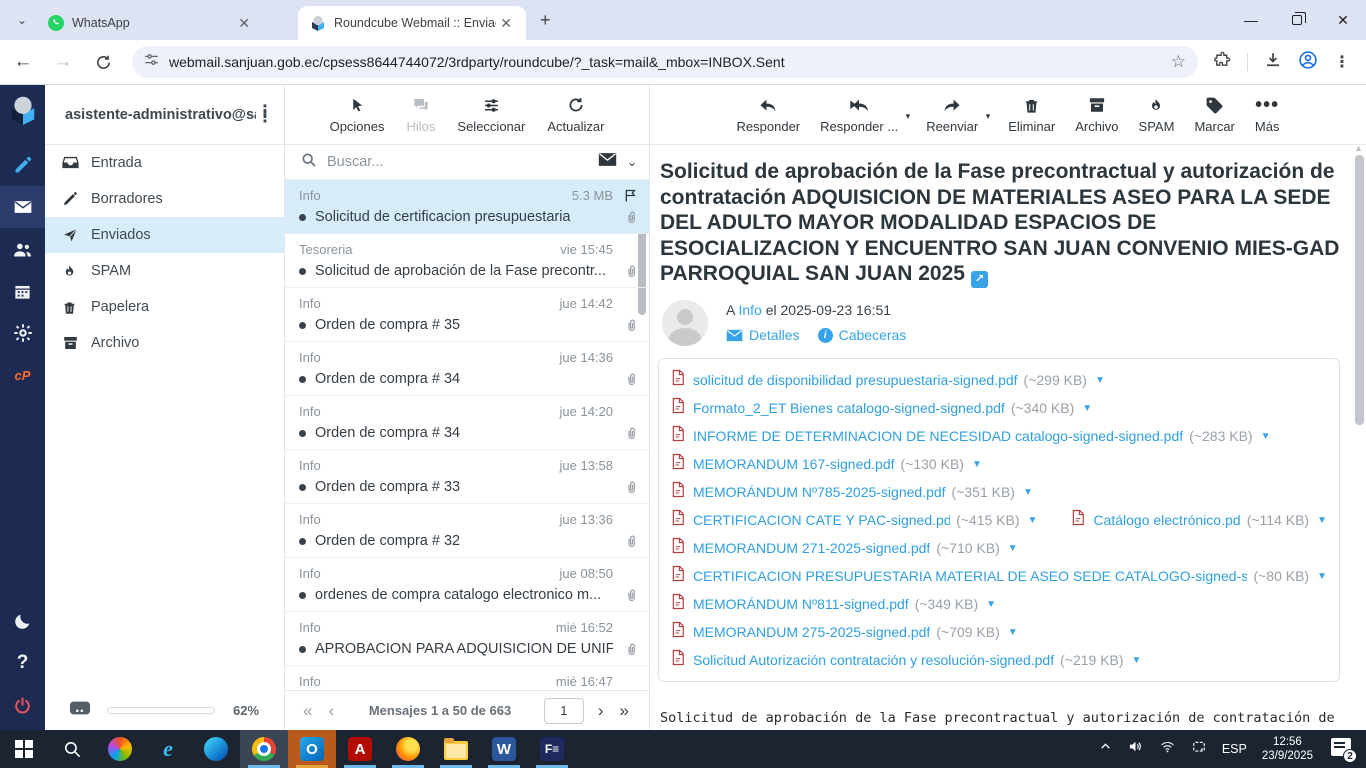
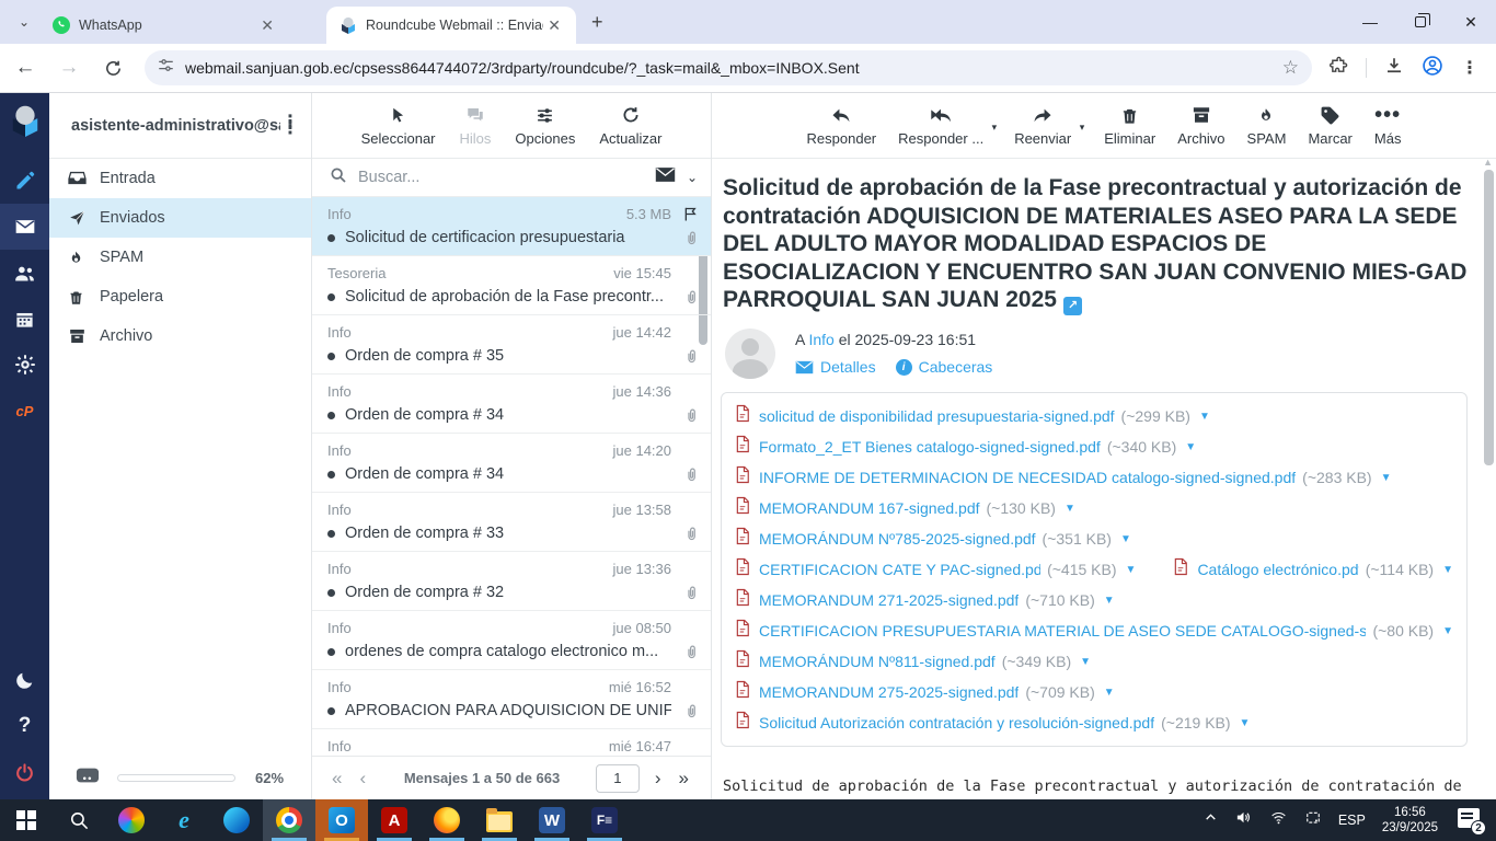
  ⌄
  WhatsApp
  ✕
  Roundcube Webmail :: Envia
  ✕
  +
  —
  ✕
  ←
  →
  webmail.sanjuan.gob.ec/cpsess8644744072/3rdparty/roundcube/?_task=mail&_mbox=INBOX.Sent
  ☆
  ⋮
  cP
  ?
  asistente-administrativo@s
  ⋮
  ⋮
  Entrada
- Borradores
  Enviados
  SPAM
  Papelera
  Archivo
  62%
- Opciones
+ Seleccionar
  Hilos
- Seleccionar
+ Opciones
  Actualizar
  Buscar...
  ⌄
  Info
  5.3 MB
  Solicitud de certificacion presupuestaria
  Tesoreria
  vie 15:45
  Solicitud de aprobación de la Fase precontr...
  Info
  jue 14:42
  Orden de compra # 35
  Info
  jue 14:36
  Orden de compra # 34
  Info
  jue 14:20
  Orden de compra # 34
  Info
  jue 13:58
  Orden de compra # 33
  Info
  jue 13:36
  Orden de compra # 32
  Info
  jue 08:50
  ordenes de compra catalogo electronico m...
  Info
  mié 16:52
  APROBACION PARA ADQUISICION DE UNIF
  Info
  mié 16:47
  «
  ‹
  Mensajes 1 a 50 de 663
  1
  ›
  »
  Responder
  Responder ...
  ▾
  Reenviar
  ▾
  Eliminar
  Archivo
  SPAM
  Marcar
  •••
  Más
  Solicitud de aprobación de la Fase precontractual y autorización de contratación ADQUISICION DE MATERIALES ASEO PARA LA SEDE DEL ADULTO MAYOR MODALIDAD ESPACIOS DE ESOCIALIZACION Y ENCUENTRO SAN JUAN CONVENIO MIES-GAD PARROQUIAL SAN JUAN 2025 ↗
  A Info el 2025-09-23 16:51
  Detalles
  i
  Cabeceras
  solicitud de disponibilidad presupuestaria-signed.pdf
  (~299 KB)
  ▼
  Formato_2_ET Bienes catalogo-signed-signed.pdf
  (~340 KB)
  ▼
  INFORME DE DETERMINACION DE NECESIDAD catalogo-signed-signed.pdf
  (~283 KB)
  ▼
  MEMORANDUM 167-signed.pdf
  (~130 KB)
  ▼
  MEMORÁNDUM Nº785-2025-signed.pdf
  (~351 KB)
  ▼
  CERTIFICACION CATE Y PAC-signed.pd
  (~415 KB)
  ▼
  Catálogo electrónico.pd
  (~114 KB)
  ▼
  MEMORANDUM 271-2025-signed.pdf
  (~710 KB)
  ▼
  CERTIFICACION PRESUPUESTARIA MATERIAL DE ASEO SEDE CATALOGO-signed-s
  (~80 KB)
  ▼
  MEMORÁNDUM Nº811-signed.pdf
  (~349 KB)
  ▼
  MEMORANDUM 275-2025-signed.pdf
  (~709 KB)
  ▼
  Solicitud Autorización contratación y resolución-signed.pdf
  (~219 KB)
  ▼
  Solicitud de aprobación de la Fase precontractual y autorización de contratación de
  ▲
  e
  O
  A
  W
  F≡
  ESP
- 12:56
+ 16:56
  23/9/2025
  2
